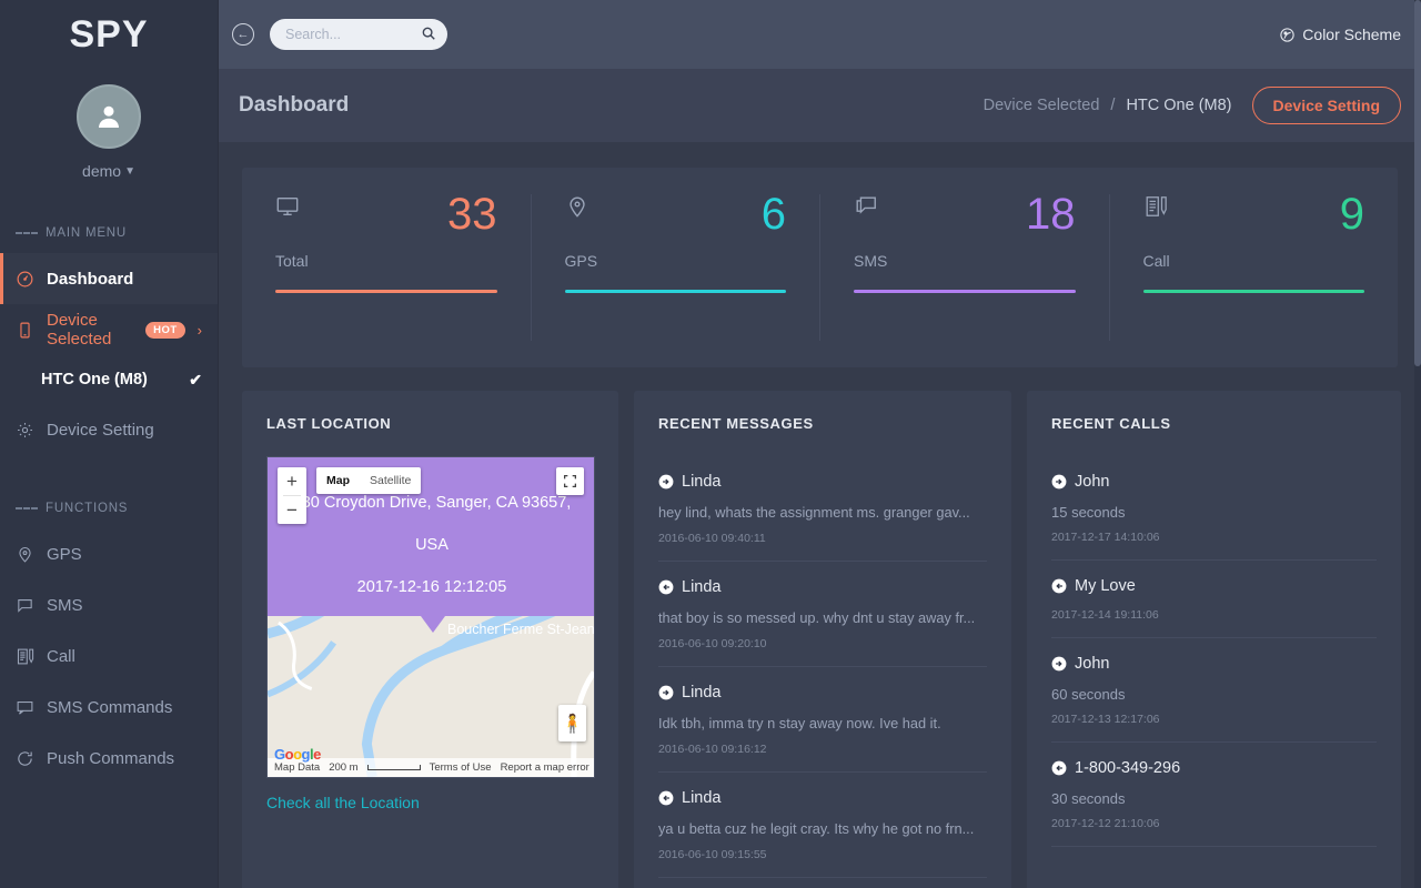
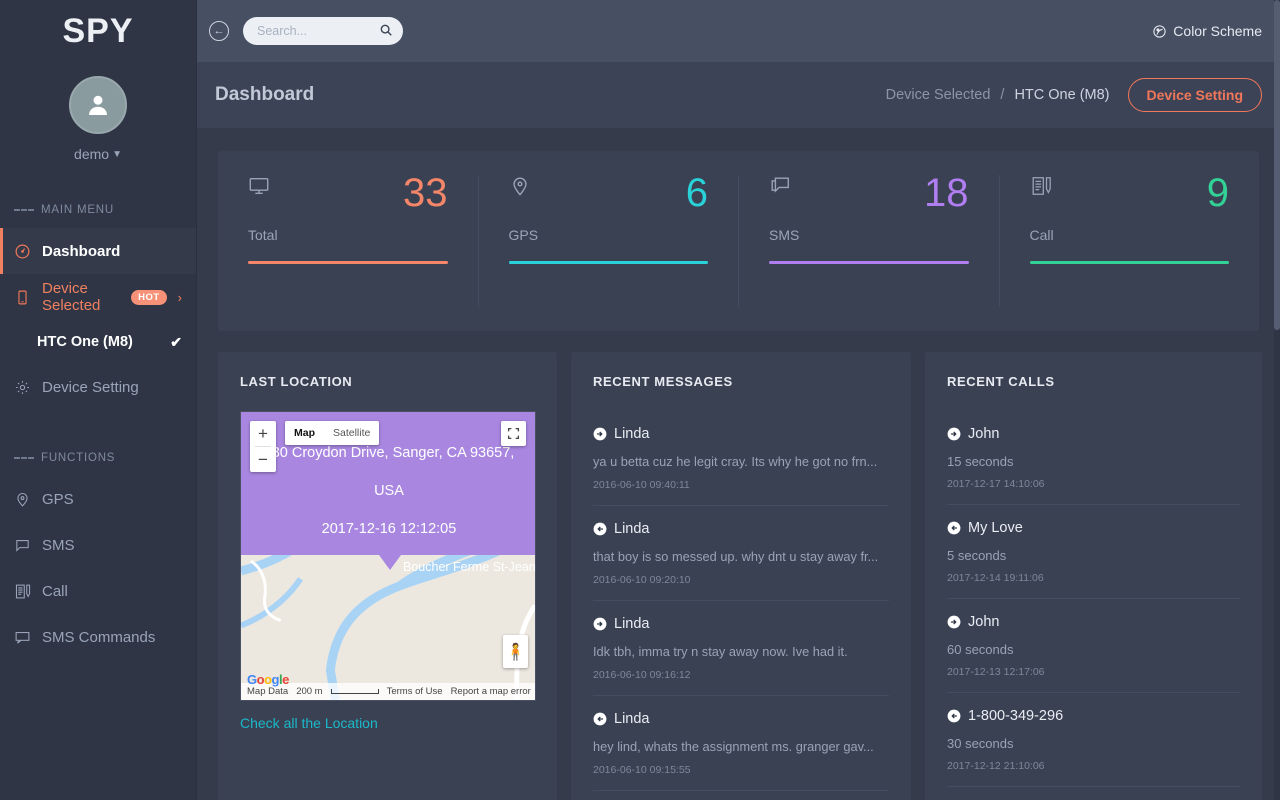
  SPY
  demo ▼
  MAIN MENU
  Dashboard
  Device Selected
  HOT
  ›
  HTC One (M8)
  ✔
  Device Setting
  FUNCTIONS
  GPS
  SMS
  Call
  SMS Commands
- Push Commands
  ←
  Search...
  Color Scheme
  Dashboard
  Device Selected
  /
  HTC One (M8)
  Device Setting
  33
  Total
  6
  GPS
  18
  SMS
  9
  Call
  LAST LOCATION
  0 Croydon Drive, Sanger, CA 93657,
  USA
  2017-12-16 12:12:05
  Boucher Ferme St-Jean
  +
  −
  Map
  Satellite
  🧍
  Google
  Map Data
  200 m
  Terms of Use
  Report a map error
  Check all the Location
  RECENT MESSAGES
  Linda
- hey lind, whats the assignment ms. granger gav...
+ ya u betta cuz he legit cray. Its why he got no frn...
  2016-06-10 09:40:11
  Linda
  that boy is so messed up. why dnt u stay away fr...
  2016-06-10 09:20:10
  Linda
  Idk tbh, imma try n stay away now. Ive had it.
  2016-06-10 09:16:12
  Linda
- ya u betta cuz he legit cray. Its why he got no frn...
+ hey lind, whats the assignment ms. granger gav...
  2016-06-10 09:15:55
  RECENT CALLS
  John
  15 seconds
  2017-12-17 14:10:06
  My Love
+ 5 seconds
  2017-12-14 19:11:06
  John
  60 seconds
  2017-12-13 12:17:06
  1-800-349-296
  30 seconds
  2017-12-12 21:10:06
